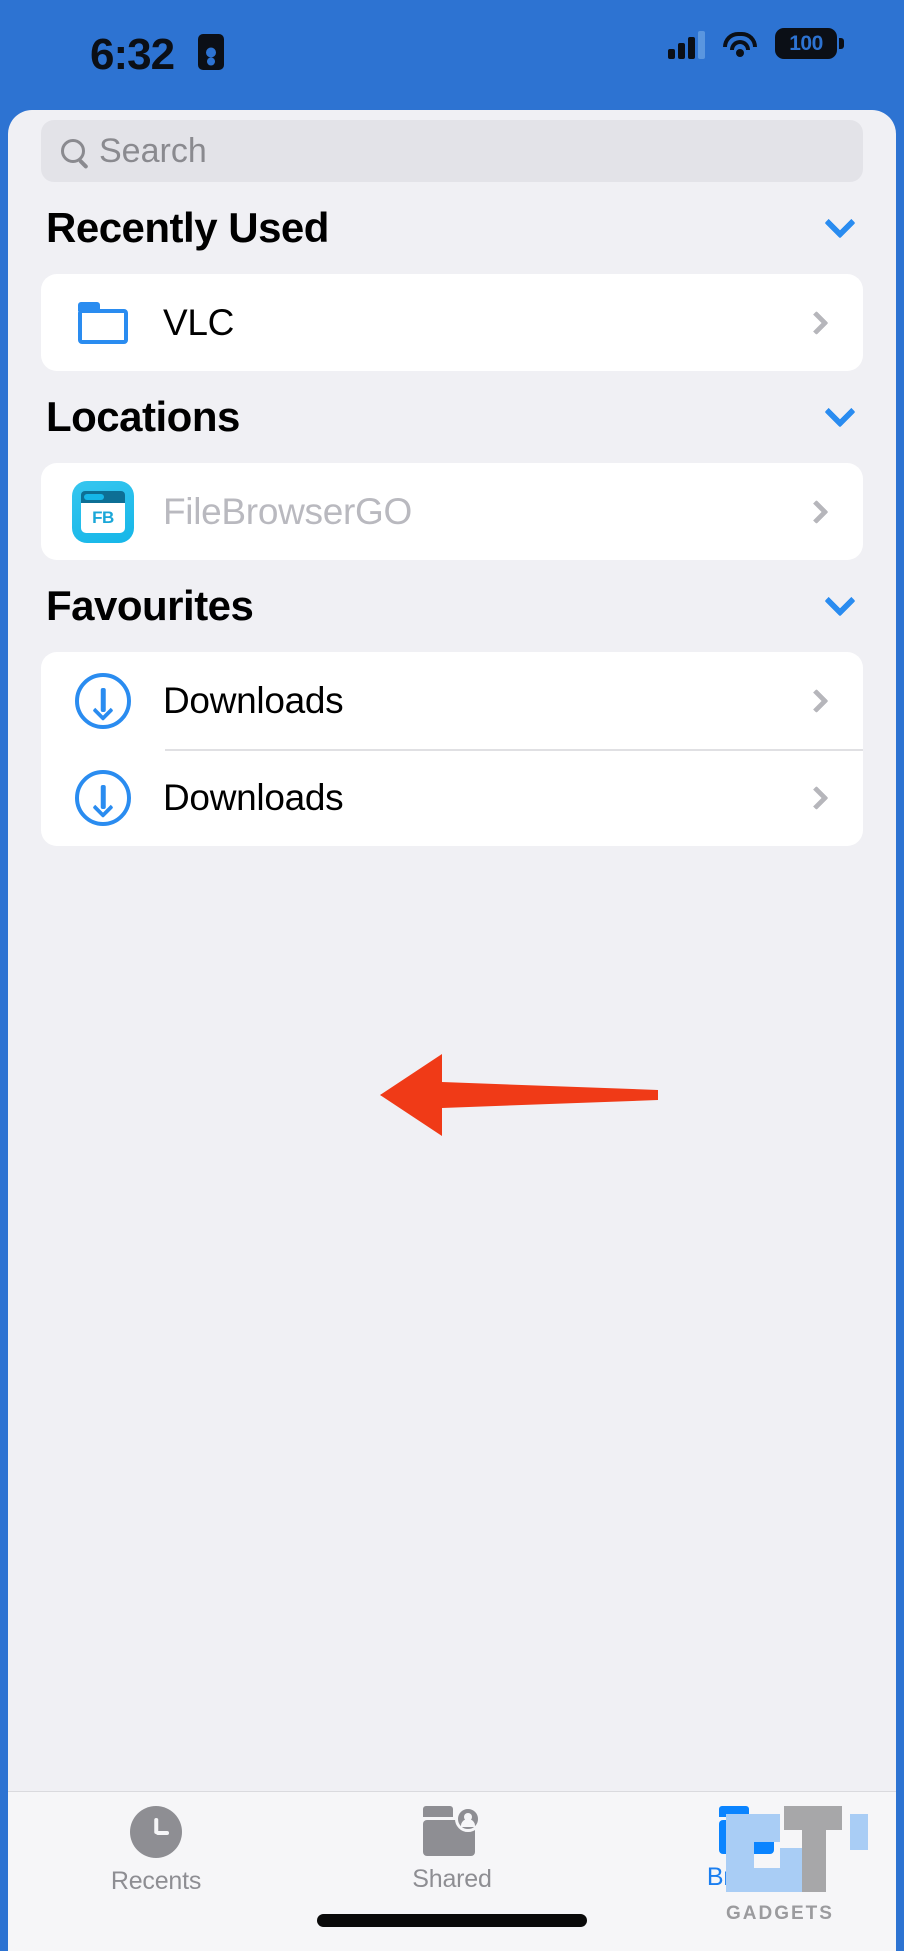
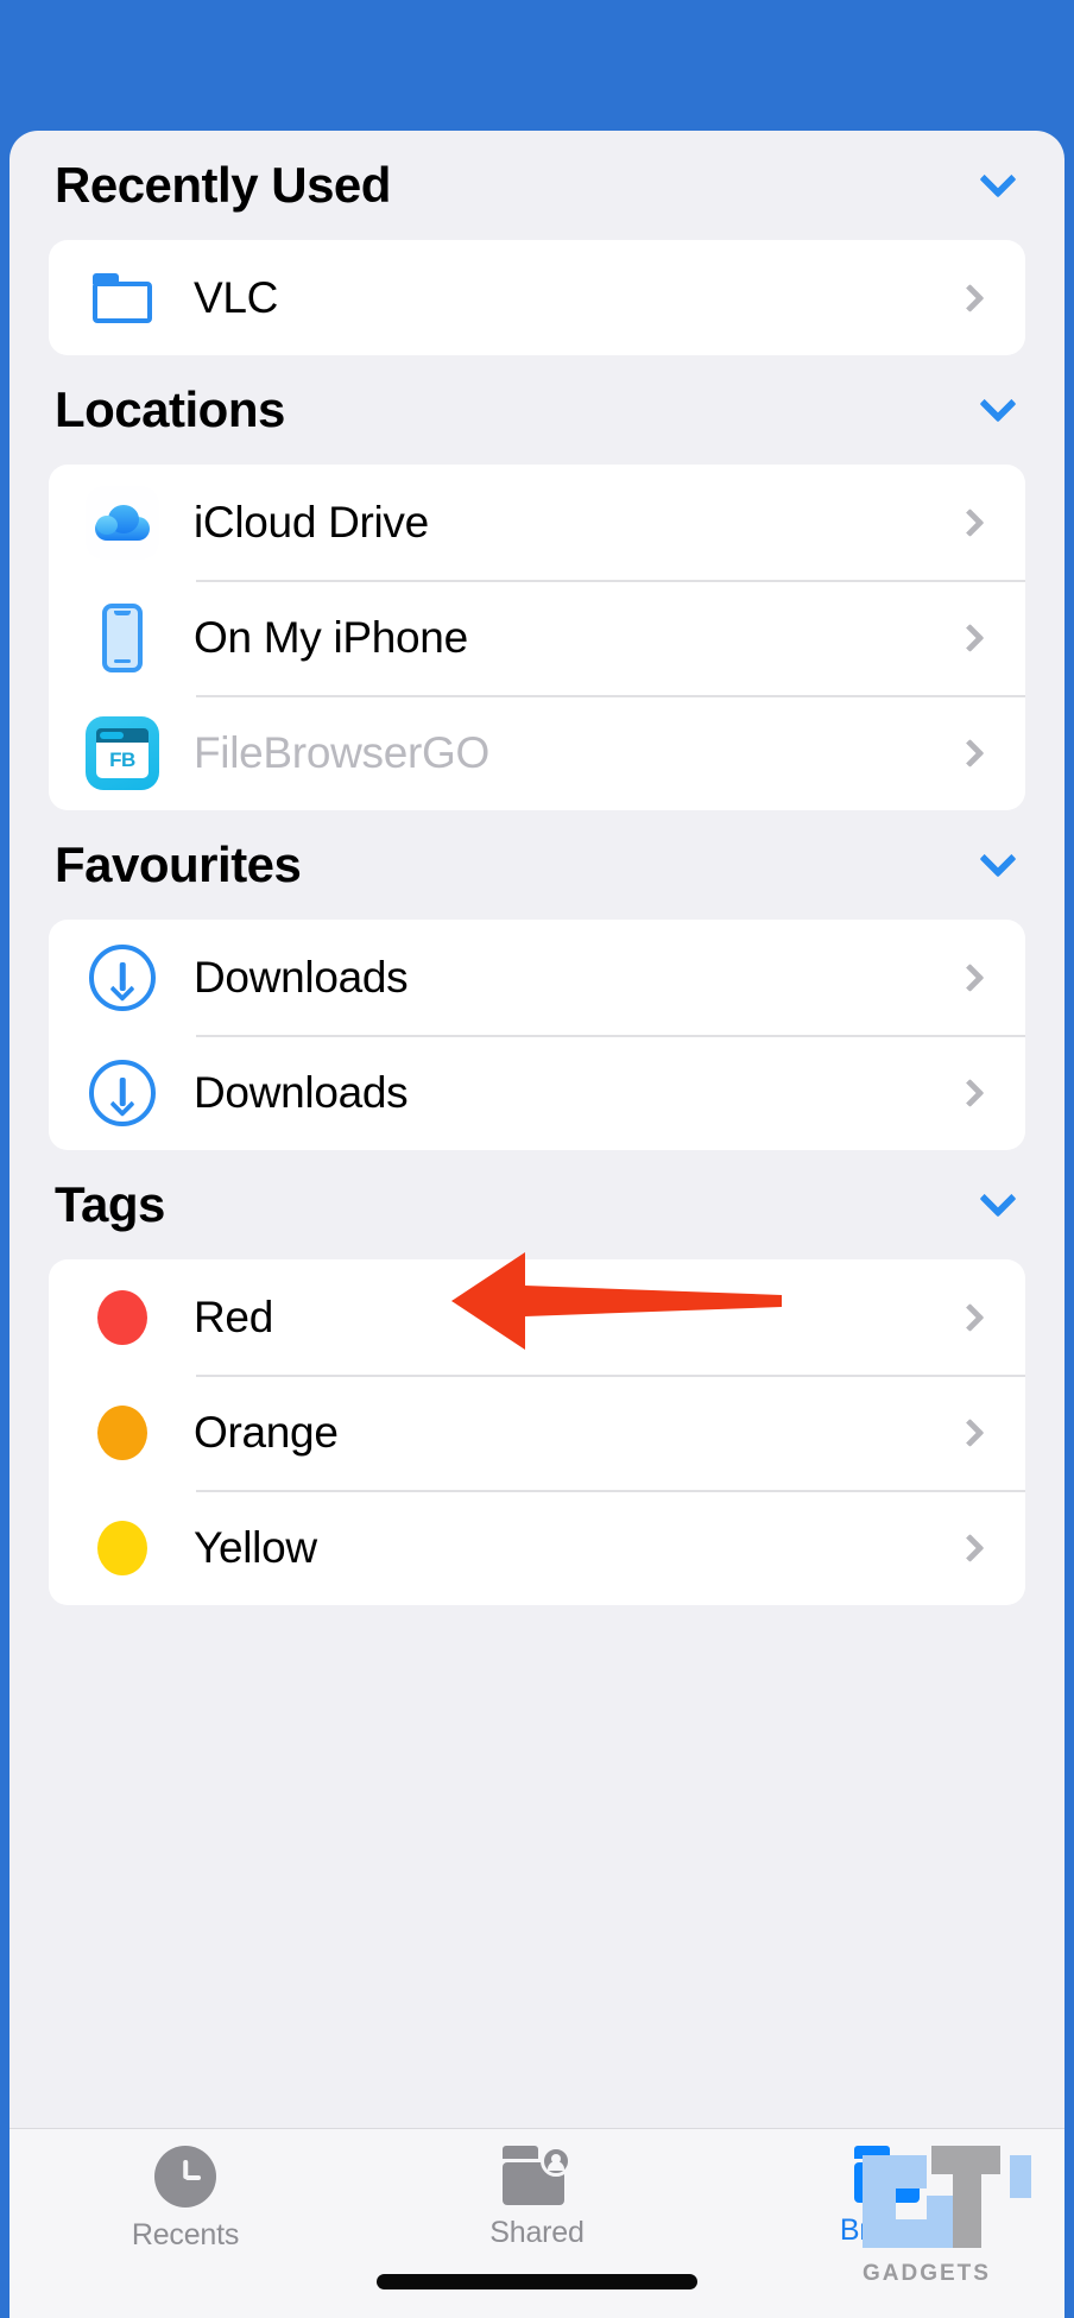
- 6:32
- 100
- Search
  Recently Used
  VLC
  Locations
+ iCloud Drive
+ On My iPhone
  FB
  FileBrowserGO
  Favourites
  Downloads
  Downloads
+ Tags
+ Red
+ Orange
+ Yellow
  Recents
  Shared
  GADGETS
